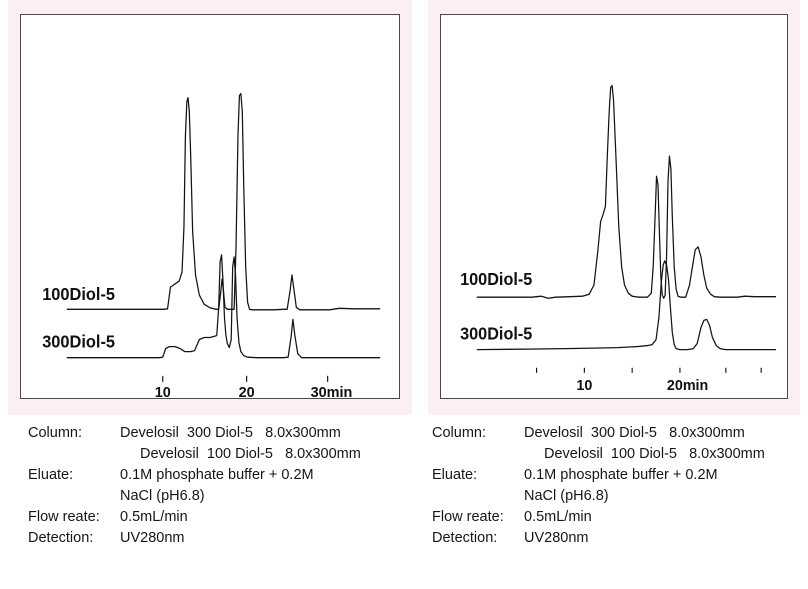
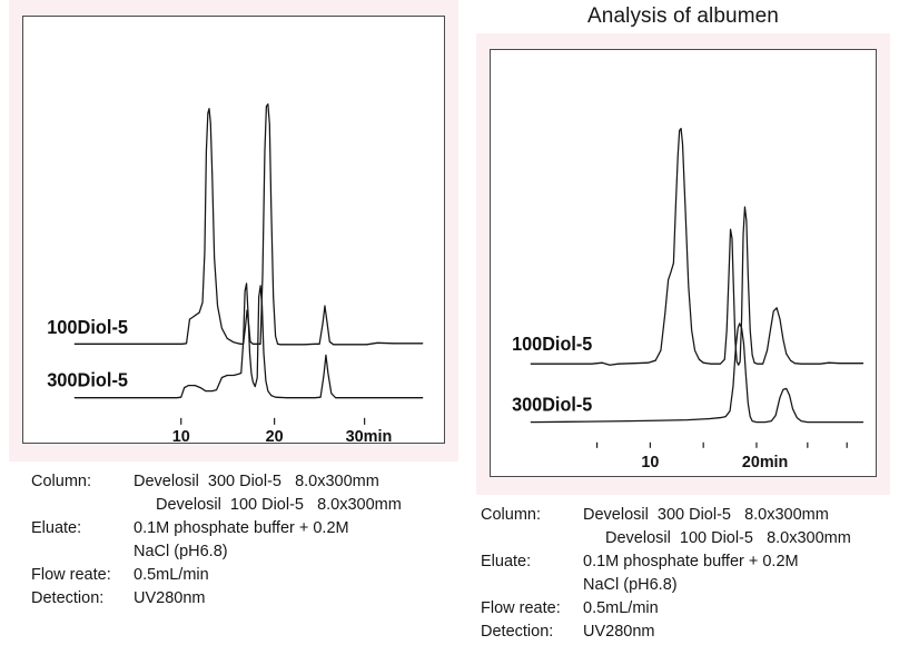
  100Diol-5
  300Diol-5
  10
  20
  30min
  Column:
  Develosil 300 Diol-5 8.0x300mm
  Develosil 100 Diol-5 8.0x300mm
  Eluate:
  0.1M phosphate buffer + 0.2M
  NaCl (pH6.8)
  Flow reate:
  0.5mL/min
  Detection:
  UV280nm
+ Analysis of albumen
  100Diol-5
  300Diol-5
  10
  20min
  Column:
  Develosil 300 Diol-5 8.0x300mm
  Develosil 100 Diol-5 8.0x300mm
  Eluate:
  0.1M phosphate buffer + 0.2M
  NaCl (pH6.8)
  Flow reate:
  0.5mL/min
  Detection:
  UV280nm
